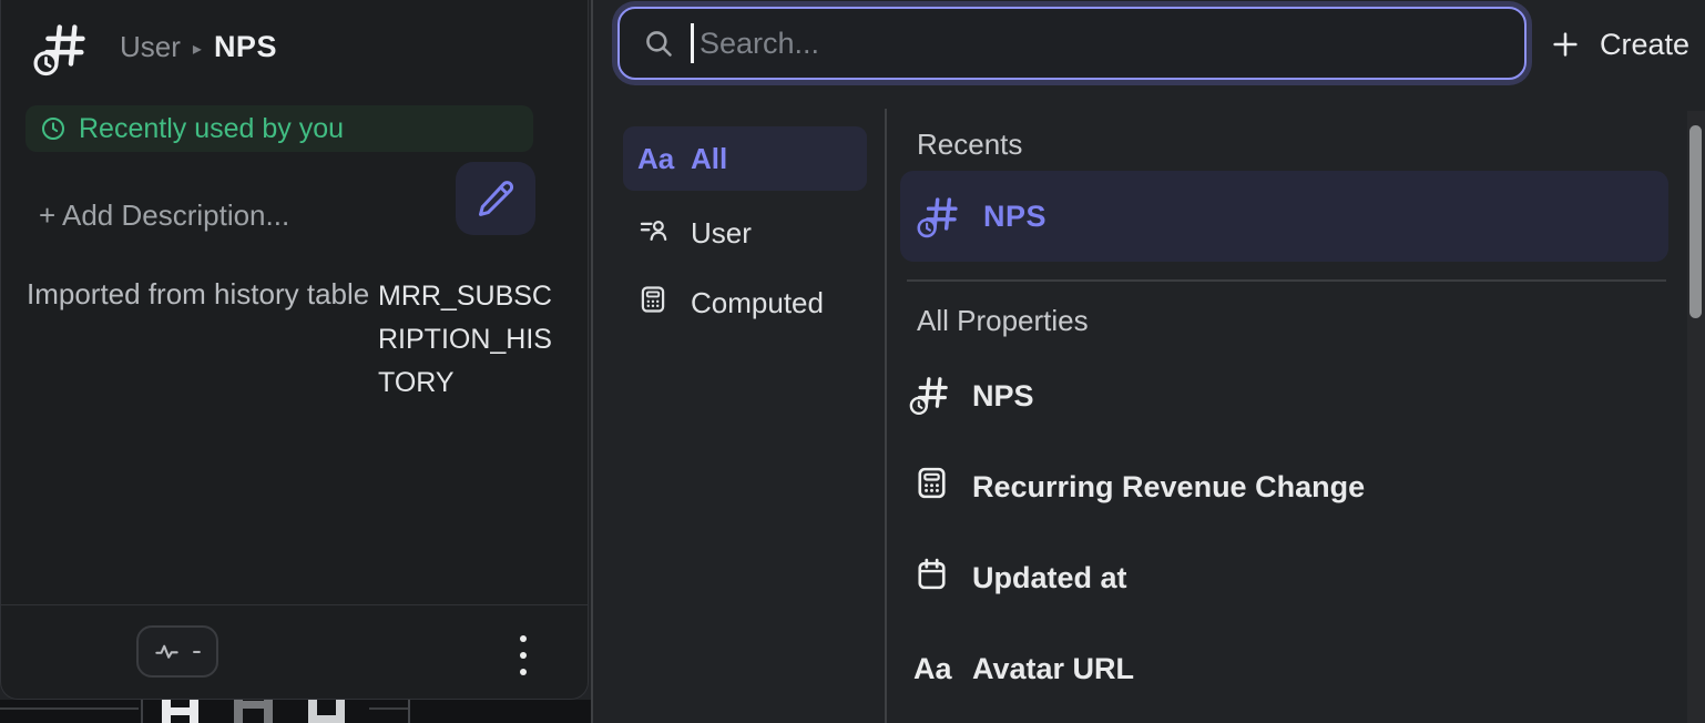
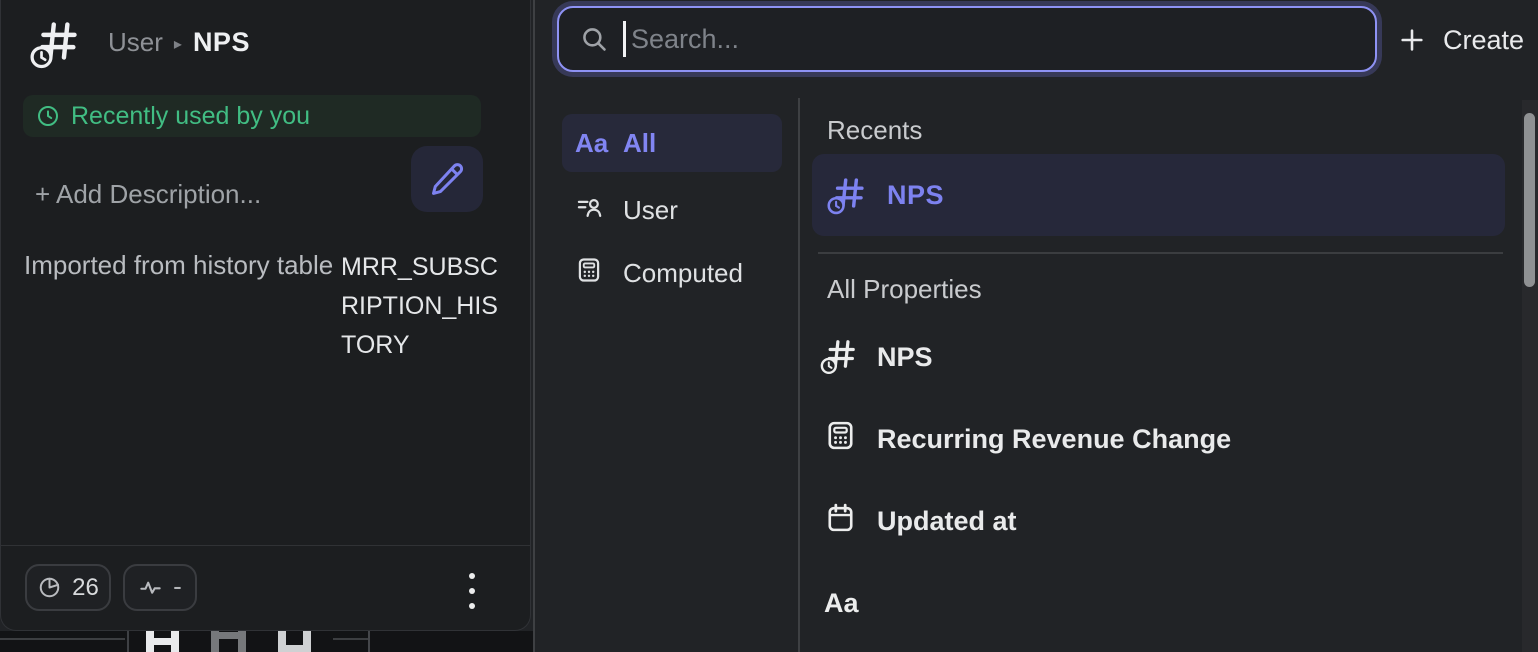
  User
  ▸
  NPS
  Recently used by you
  + Add Description...
  Imported from history table
  MRR_SUBSCRIPTION_HISTORY
+ 26
  -
  Search...
  Create
  Aa
  All
  User
  Computed
  Recents
  NPS
  All Properties
  NPS
  Recurring Revenue Change
  Updated at
  Aa
- Avatar URL
